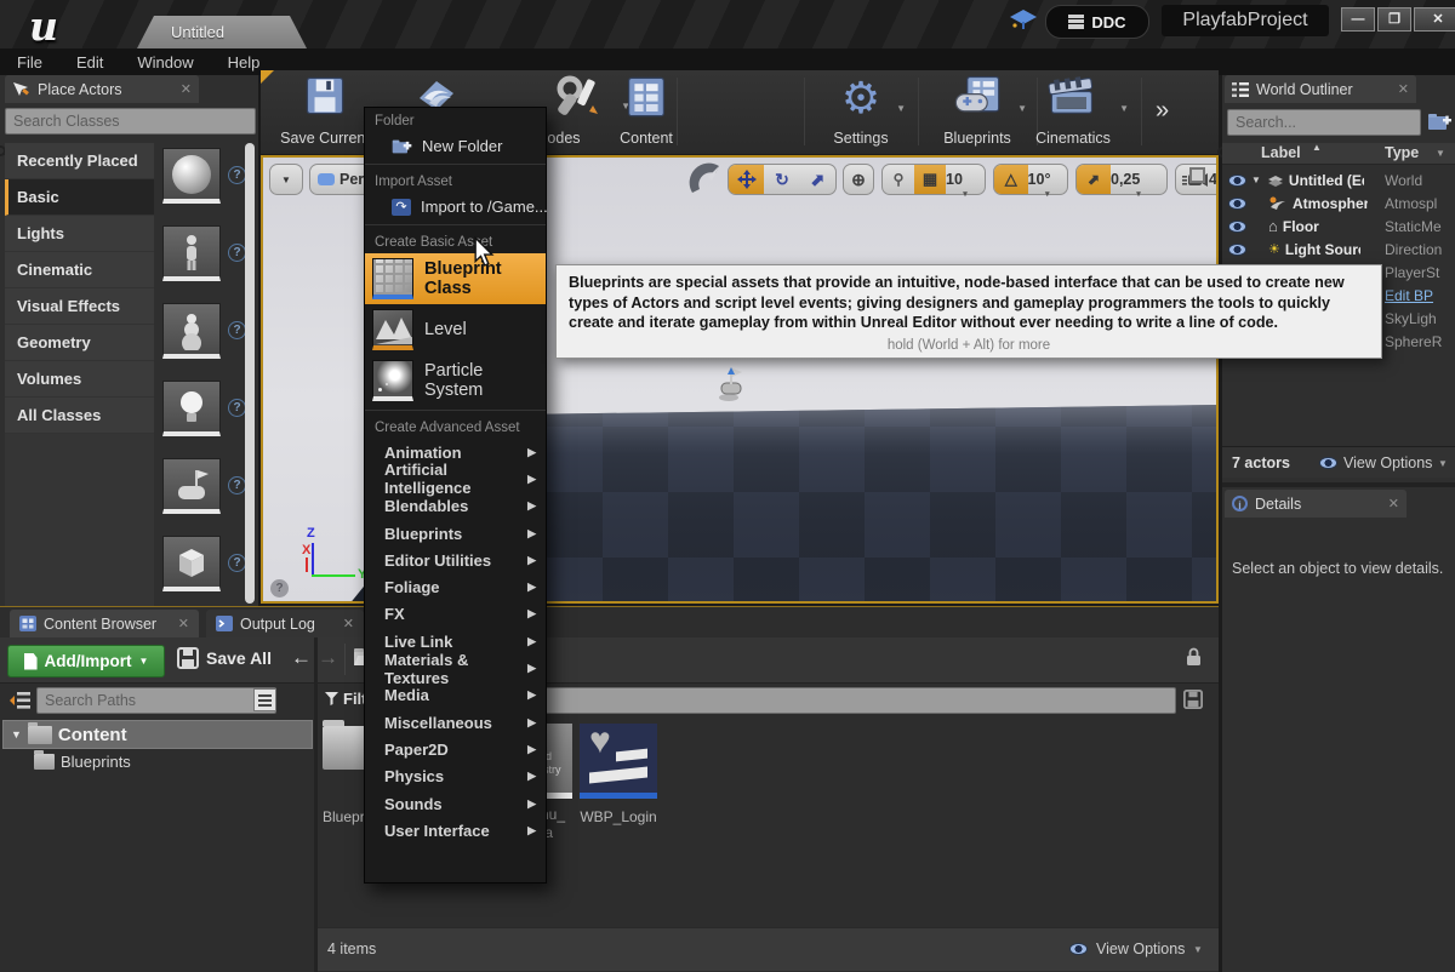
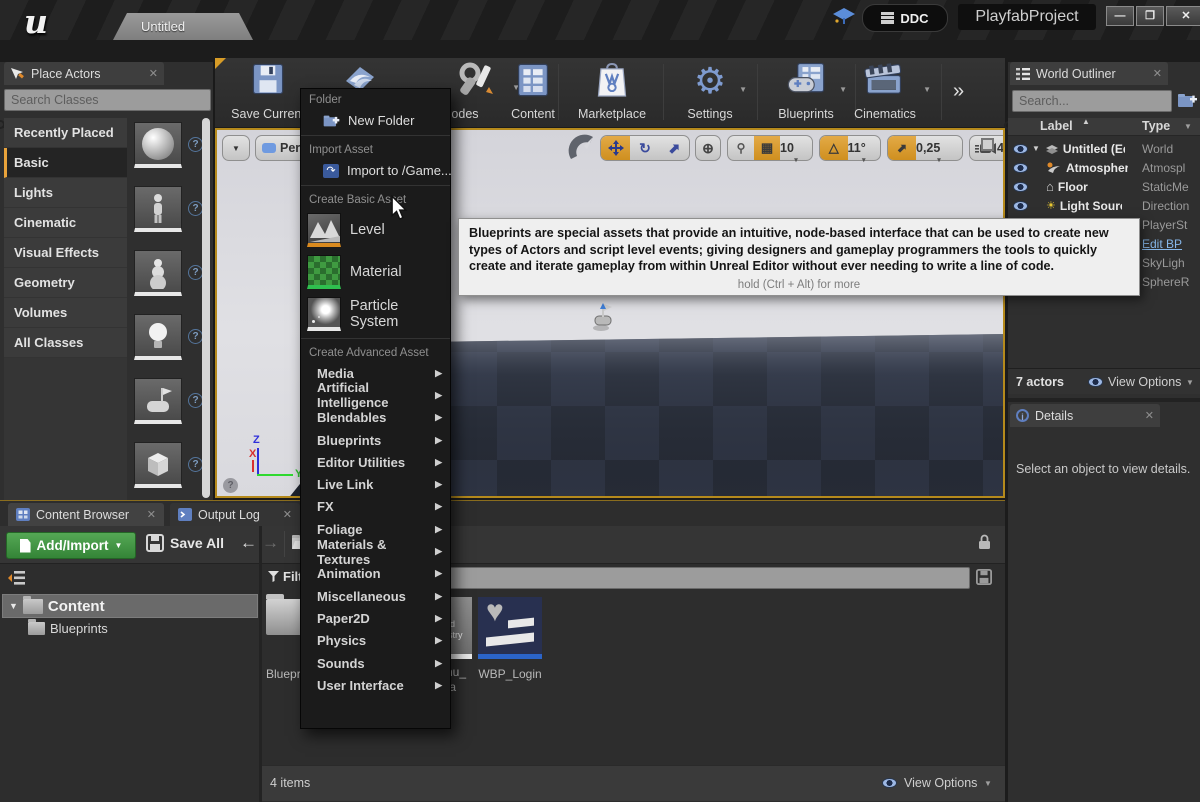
  u
  Untitled
  DDC
  PlayfabProject
  —
  ❒
  ✕
- File
- Edit
- Window
- Help
  Place Actors
  ✕
  Search Classes
  Recently Placed
  Basic
  Lights
  Cinematic
  Visual Effects
  Geometry
  Volumes
  All Classes
  ?
  ?
  ?
  ?
  ?
  ?
  Save Curren
  ▼
  odes
  Content
+ Marketplace
  ⚙
  ▼
  Settings
  ▼
  Blueprints
  ▼
  Cinematics
  »
  Z
  X
  Y
  ?
  ▼
  ↻
  ⬈
  ⊕
  ⚲
  ▦
  10
  △
- 10°
+ 11°
  ⬈
  0,25
  4
  World Outliner
  ✕
  Search...
  Label
  ▲
  Type
  ▼
  ▼
  Untitled (E
  World
  Atmospher
  Atmospl
  ⌂
  Floor
  StaticMe
  ☀
  Light Sour
  Direction
  PlayerSt
  Edit BP
  SkyLigh
  SphereR
  7 actors
  View Options
  ▼
  i
  Details
  ✕
  Select an object to view details.
  Content Browser
  ✕
  Output Log
  ✕
  Add/Import
  ▼
  Save All
  ←
  →
- Search Paths
  ▼
  Content
  Blueprints
  try
  ♥
  WBP_Login
  4 items
  View Options
  ▼
  Folder
  New Folder
  Import Asset
  ↷
  Import to /Game...
  Create Basic Aset
- Blueprint Class
  Level
+ Material
  Particle System
  Create Advanced Asset
- Animation
+ Media
  ▶
  Artificial Intelligence
  ▶
  Blendables
  ▶
  Blueprints
  ▶
  Editor Utilities
  ▶
- Foliage
+ Live Link
  ▶
  FX
  ▶
- Live Link
+ Foliage
  ▶
  Materials & Textures
  ▶
- Media
+ Animation
  ▶
  Miscellaneous
  ▶
  Paper2D
  ▶
  Physics
  ▶
  Sounds
  ▶
  User Interface
  ▶
  Blueprints are special assets that provide an intuitive, node-based interface that can be used to create new types of Actors and script level events; giving designers and gameplay programmers the tools to quickly create and iterate gameplay from within Unreal Editor without ever needing to write a line of code.
- hold (World + Alt) for more
+ hold (Ctrl + Alt) for more
